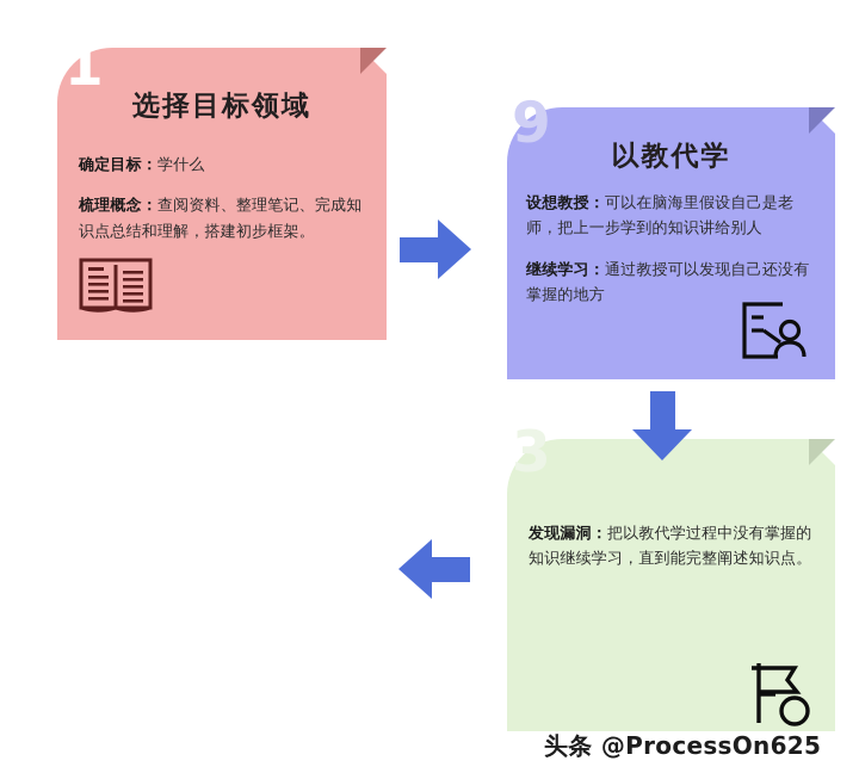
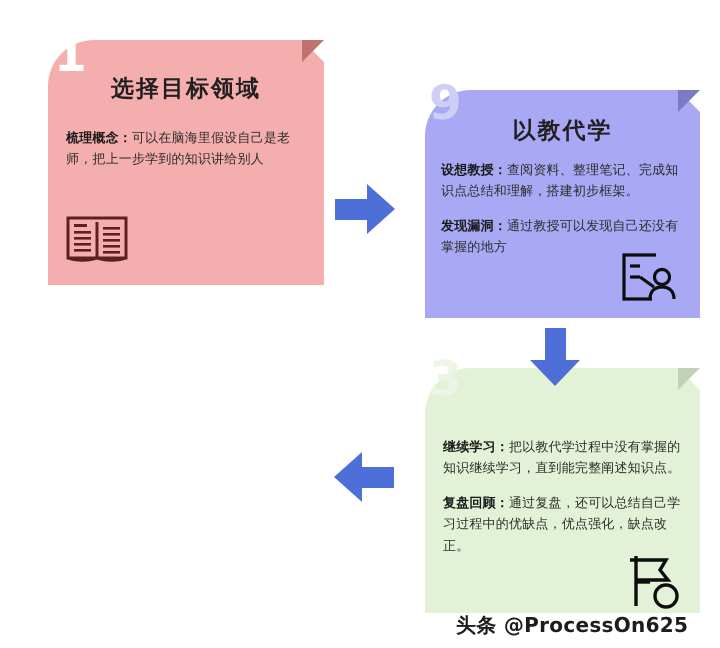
  1
  选择目标领域
- 确定目标：学什么
- 梳理概念：查阅资料、整理笔记、完成知识点总结和理解，搭建初步框架。
+ 梳理概念：可以在脑海里假设自己是老师，把上一步学到的知识讲给别人
  9
  以教代学
- 设想教授：可以在脑海里假设自己是老师，把上一步学到的知识讲给别人
+ 设想教授：查阅资料、整理笔记、完成知识点总结和理解，搭建初步框架。
- 继续学习：通过教授可以发现自己还没有掌握的地方
+ 发现漏洞：通过教授可以发现自己还没有掌握的地方
  3
- 发现漏洞：把以教代学过程中没有掌握的知识继续学习，直到能完整阐述知识点。
+ 继续学习：把以教代学过程中没有掌握的知识继续学习，直到能完整阐述知识点。
+ 复盘回顾：通过复盘，还可以总结自己学习过程中的优缺点，优点强化，缺点改正。
  头条 @ProcessOn625
